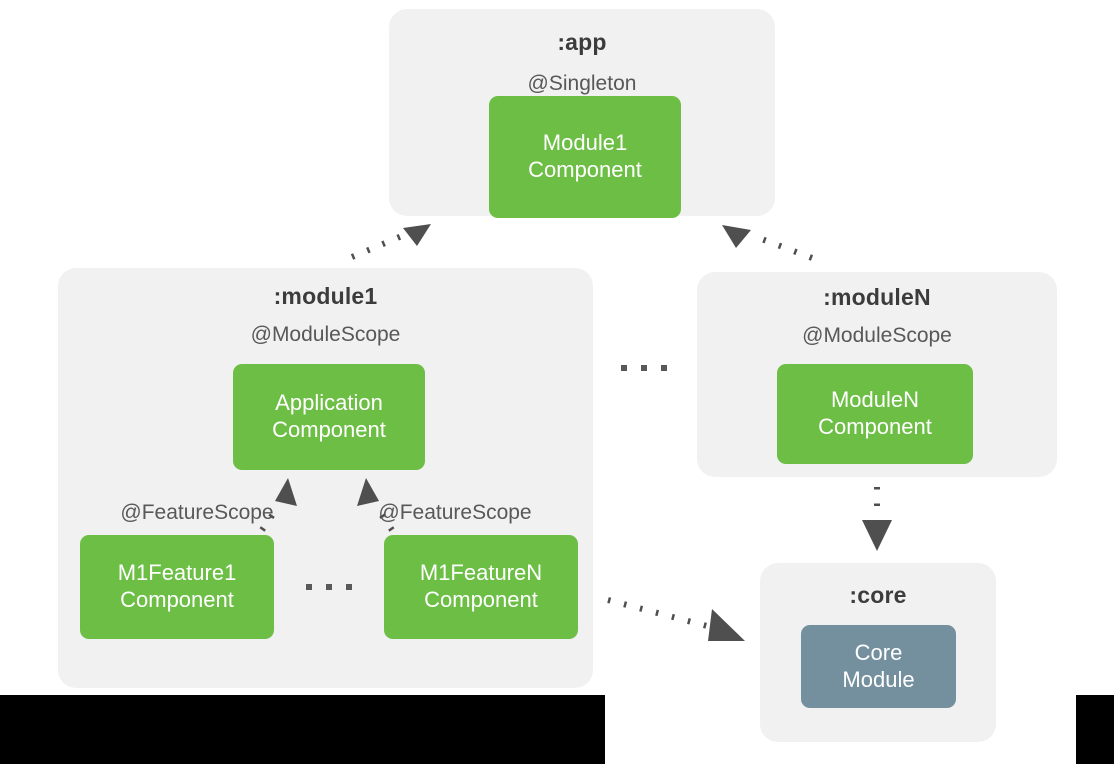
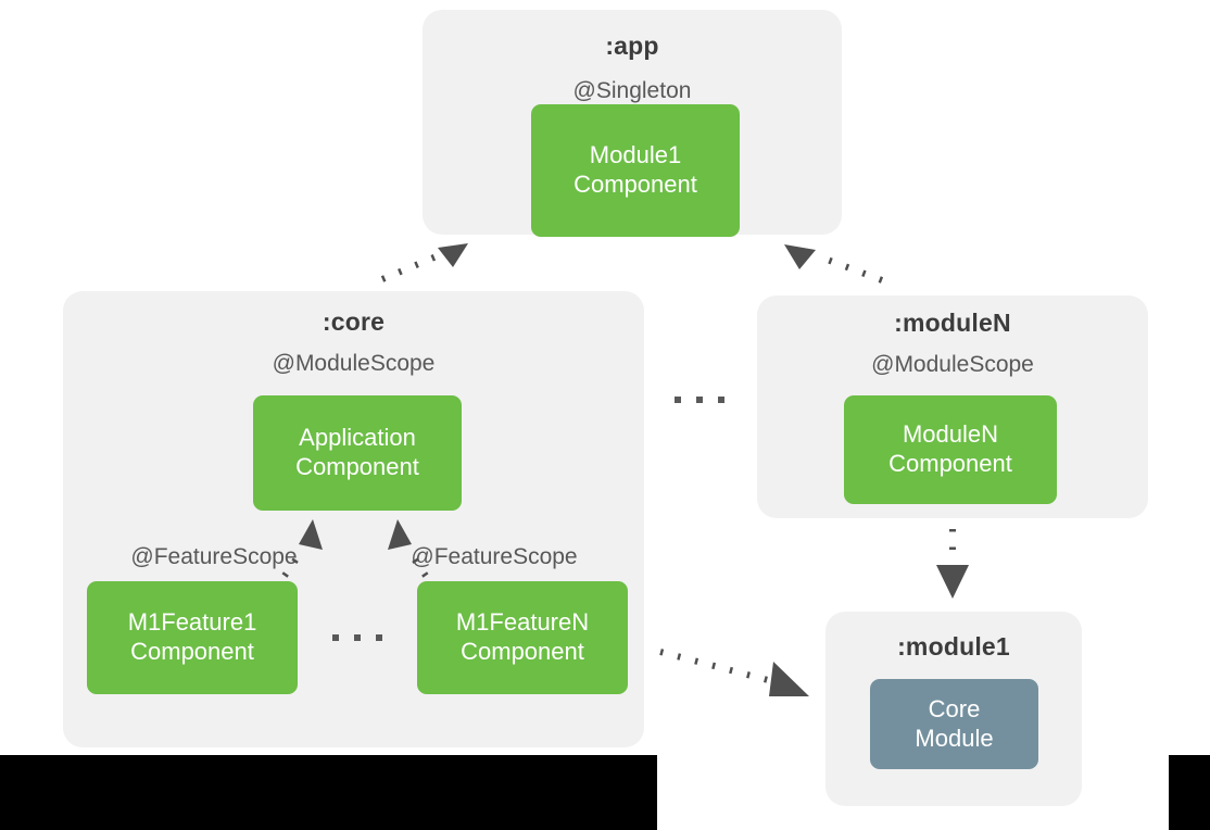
  :app
  @Singleton
  Module1
  Component
- :module1
+ :core
  @ModuleScope
  Application
  Component
  @FeatureScope
  @FeatureScope
  M1Feature1
  Component
  M1FeatureN
  Component
  :moduleN
  @ModuleScope
  ModuleN
  Component
- :core
+ :module1
  Core
  Module
